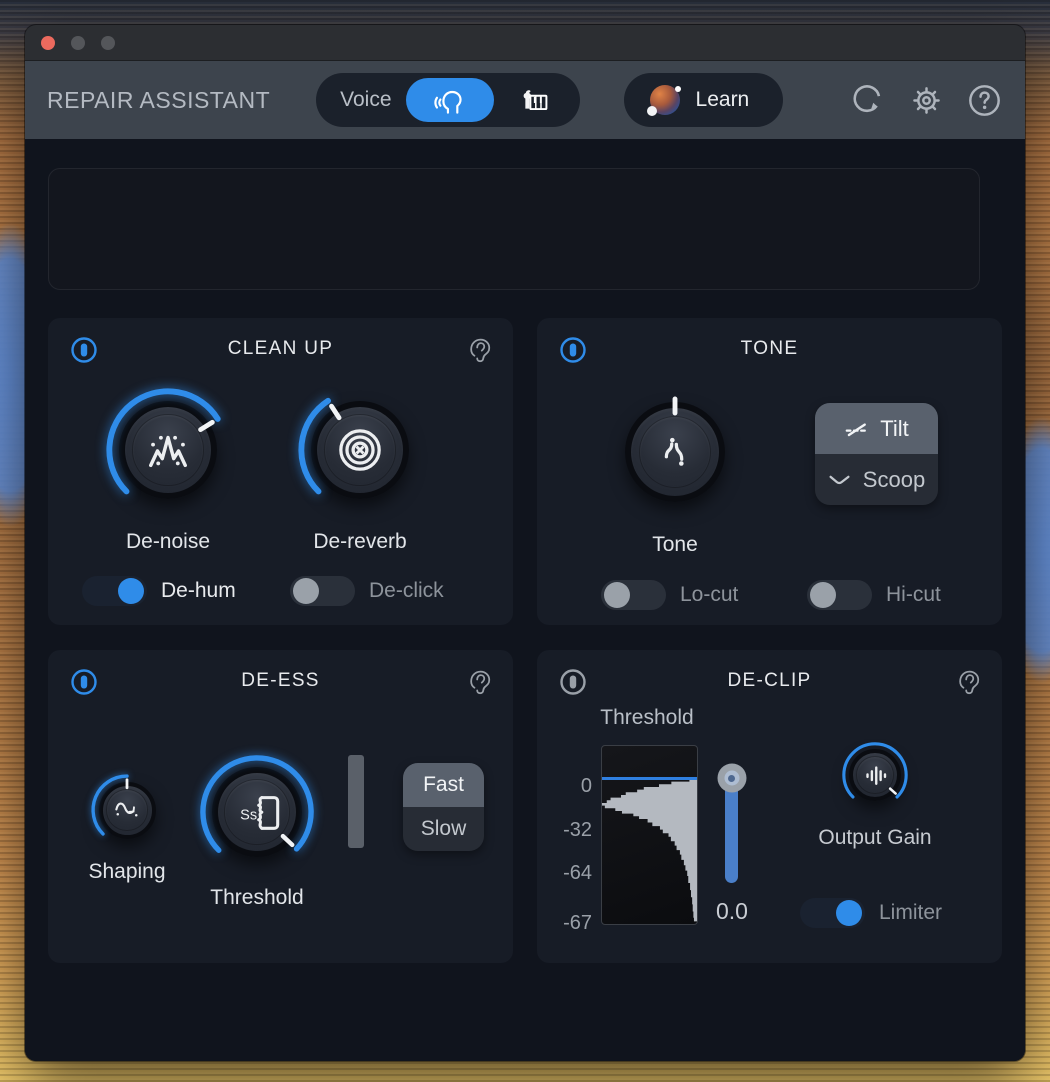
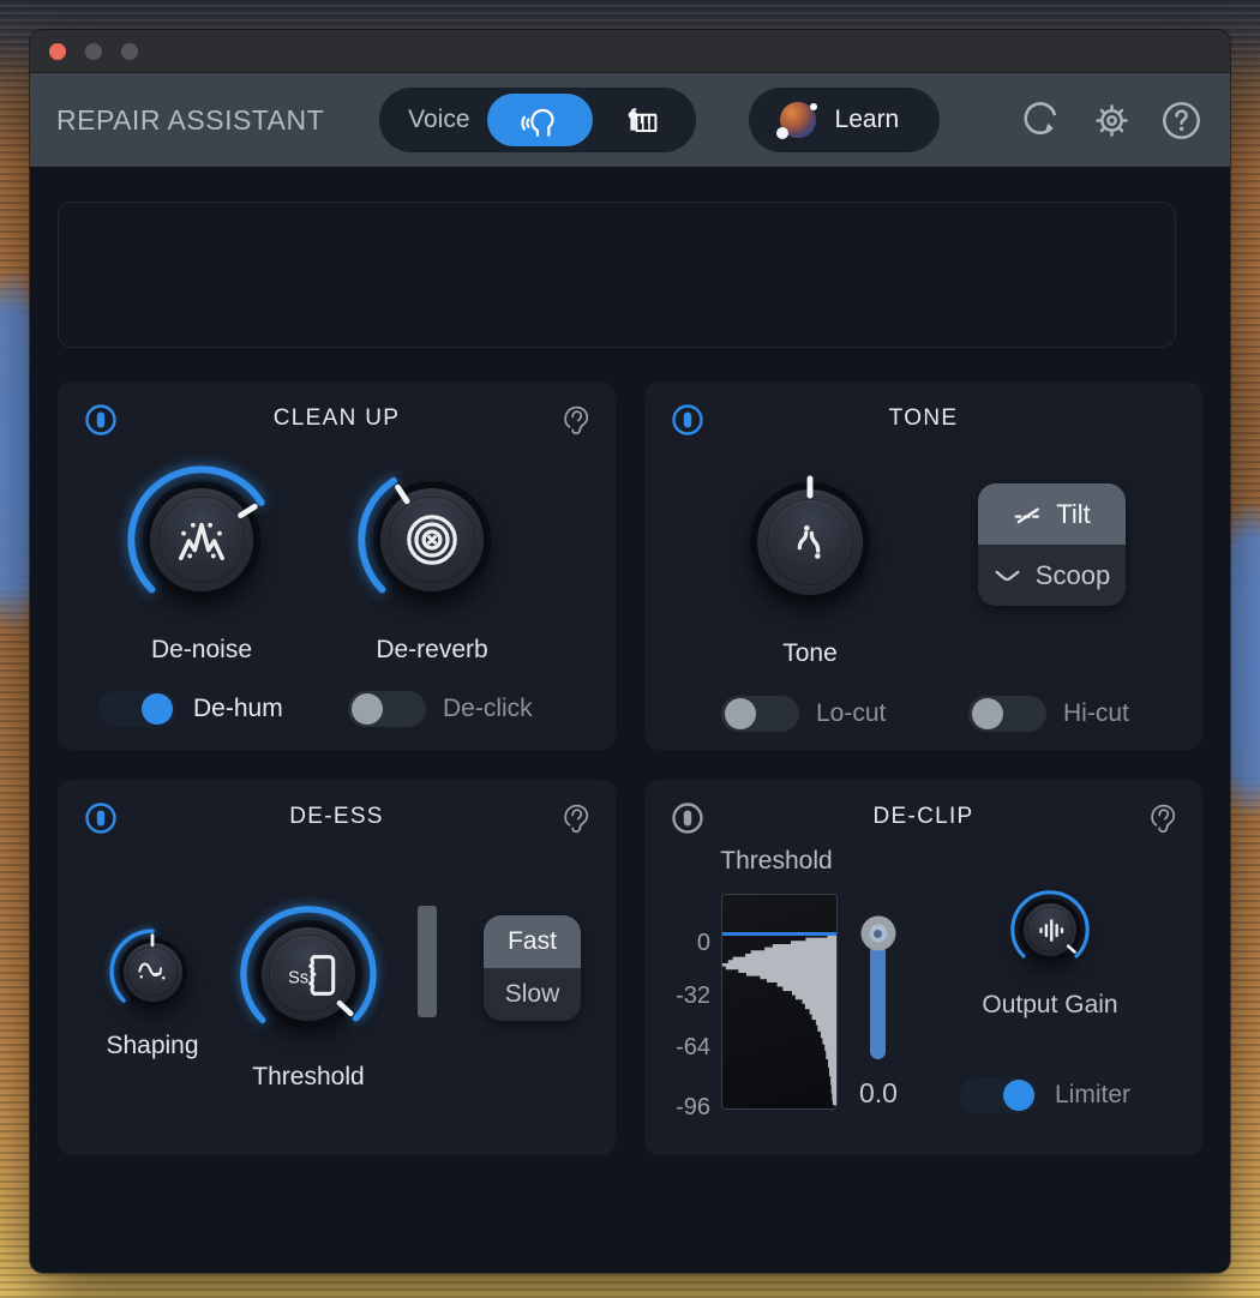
  REPAIR ASSISTANT
  Voice
  Learn
  CLEAN UP
  De-noise
  De-reverb
  De-hum
  De-click
  TONE
  Tone
  Tilt
  Scoop
  Lo-cut
  Hi-cut
  DE-ESS
  Fast
  Slow
  Shaping
  Threshold
  DE-CLIP
  Threshold
  0
  -32
  -64
- -67
+ -96
  0.0
  Output Gain
  Limiter
